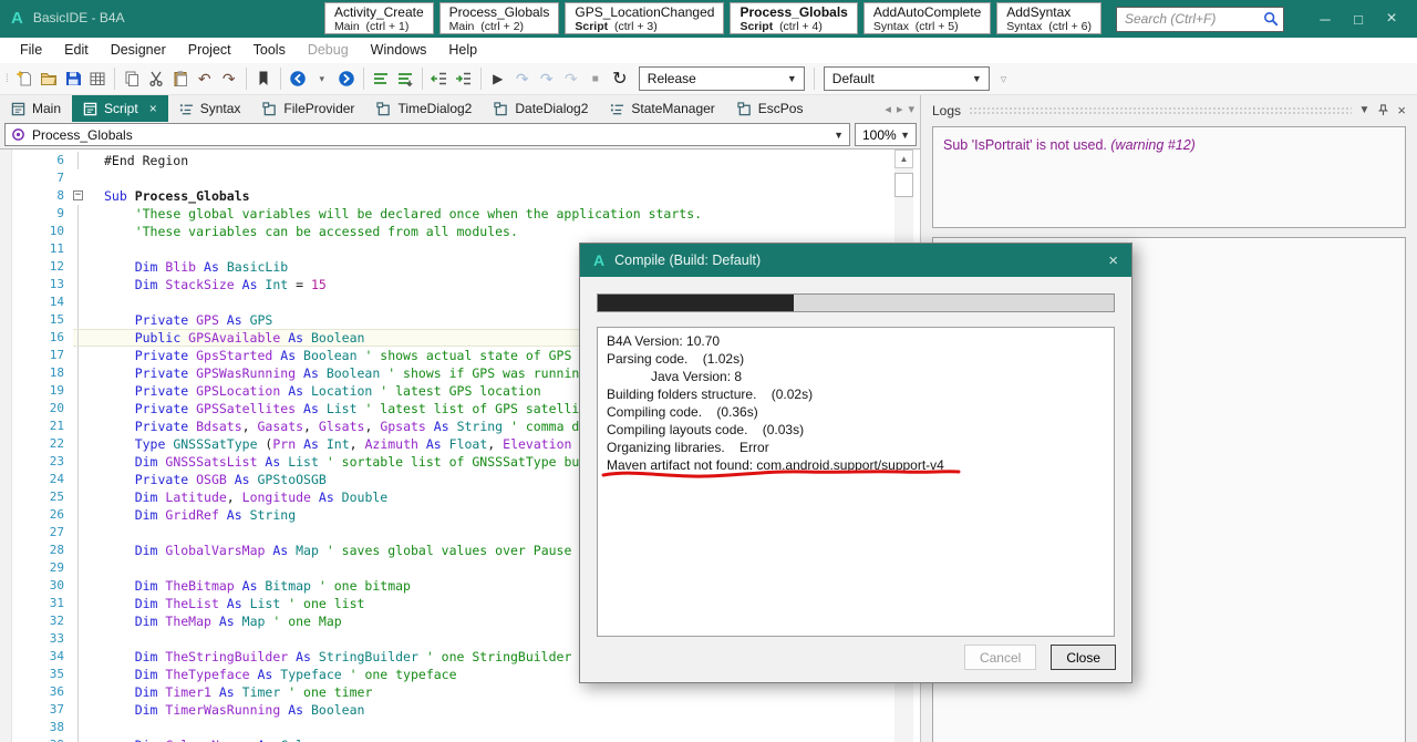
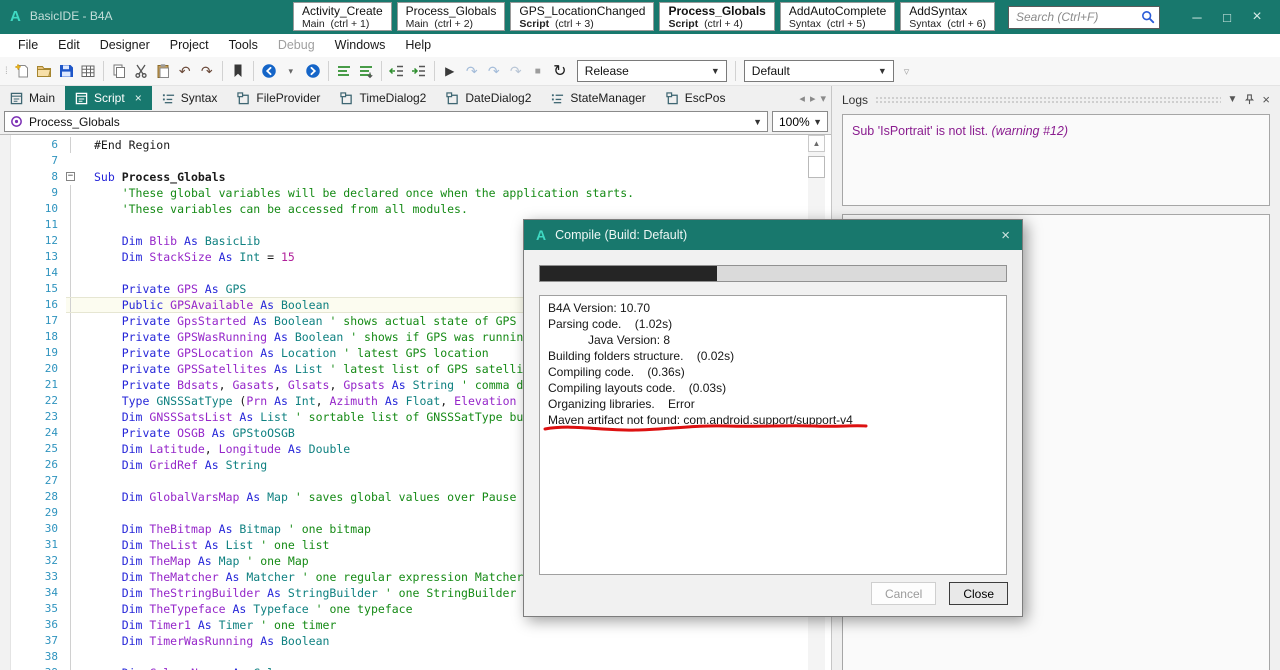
  A
  BasicIDE - B4A
  Activity_Create
  Main (ctrl + 1)
  Process_Globals
  Main (ctrl + 2)
  GPS_LocationChanged
  Script (ctrl + 3)
  Process_Globals
  Script (ctrl + 4)
  AddAutoComplete
  Syntax (ctrl + 5)
  AddSyntax
  Syntax (ctrl + 6)
  Search (Ctrl+F)
  ─
  □
  ×
  File
  Edit
  Designer
  Project
  Tools
  Debug
  Windows
  Help
  ⁞
  ↶
  ↷
  ▾
  ▶
  ↷
  ↷
  ↷
  ■
  ↻
  Release
  ▼
  Default
  ▼
  ▿
  Main
  Script
  ×
  Syntax
  FileProvider
  TimeDialog2
  DateDialog2
  StateManager
  EscPos
  ◂
  ▸
  ▾
  Process_Globals
  ▼
  100%
  ▼
  6
  #End Region
  7
  8
  −
  Sub Process_Globals
  9
  'These global variables will be declared once when the application starts.
  10
  'These variables can be accessed from all modules.
  11
  12
  Dim Blib As BasicLib
  13
  Dim StackSize As Int = 15
  14
  15
  Private GPS As GPS
  16
  Public GPSAvailable As Boolean
  17
  Private GpsStarted As Boolean ' shows actual state of GPS
  18
  Private GPSWasRunning As Boolean ' shows if GPS was runnin
  19
  Private GPSLocation As Location ' latest GPS location
  20
  Private GPSSatellites As List ' latest list of GPS satelli
  21
  Private Bdsats, Gasats, Glsats, Gpsats As String ' comma d
  22
  Type GNSSSatType (Prn As Int, Azimuth As Float, Elevation
  23
  Dim GNSSSatsList As List ' sortable list of GNSSSatType bu
  24
  Private OSGB As GPStoOSGB
  25
  Dim Latitude, Longitude As Double
  26
  Dim GridRef As String
  27
  28
  Dim GlobalVarsMap As Map ' saves global values over Pause
  29
  30
  Dim TheBitmap As Bitmap ' one bitmap
  31
  Dim TheList As List ' one list
  32
  Dim TheMap As Map ' one Map
  33
+ Dim TheMatcher As Matcher ' one regular expression Matcher
  34
  Dim TheStringBuilder As StringBuilder ' one StringBuilder
  35
  Dim TheTypeface As Typeface ' one typeface
  36
  Dim Timer1 As Timer ' one timer
  37
  Dim TimerWasRunning As Boolean
  38
  ▲
  Logs
  ▼
  ×
- Sub 'IsPortrait' is not used. (warning #12)
+ Sub 'IsPortrait' is not list. (warning #12)
  A
  Compile (Build: Default)
  ×
  B4A Version: 10.70
  Parsing code. (1.02s)
  Java Version: 8
  Building folders structure. (0.02s)
  Compiling code. (0.36s)
  Compiling layouts code. (0.03s)
  Organizing libraries. Error
  Maven artifact not found: com.android.support/support-v4
  Cancel
  Close
